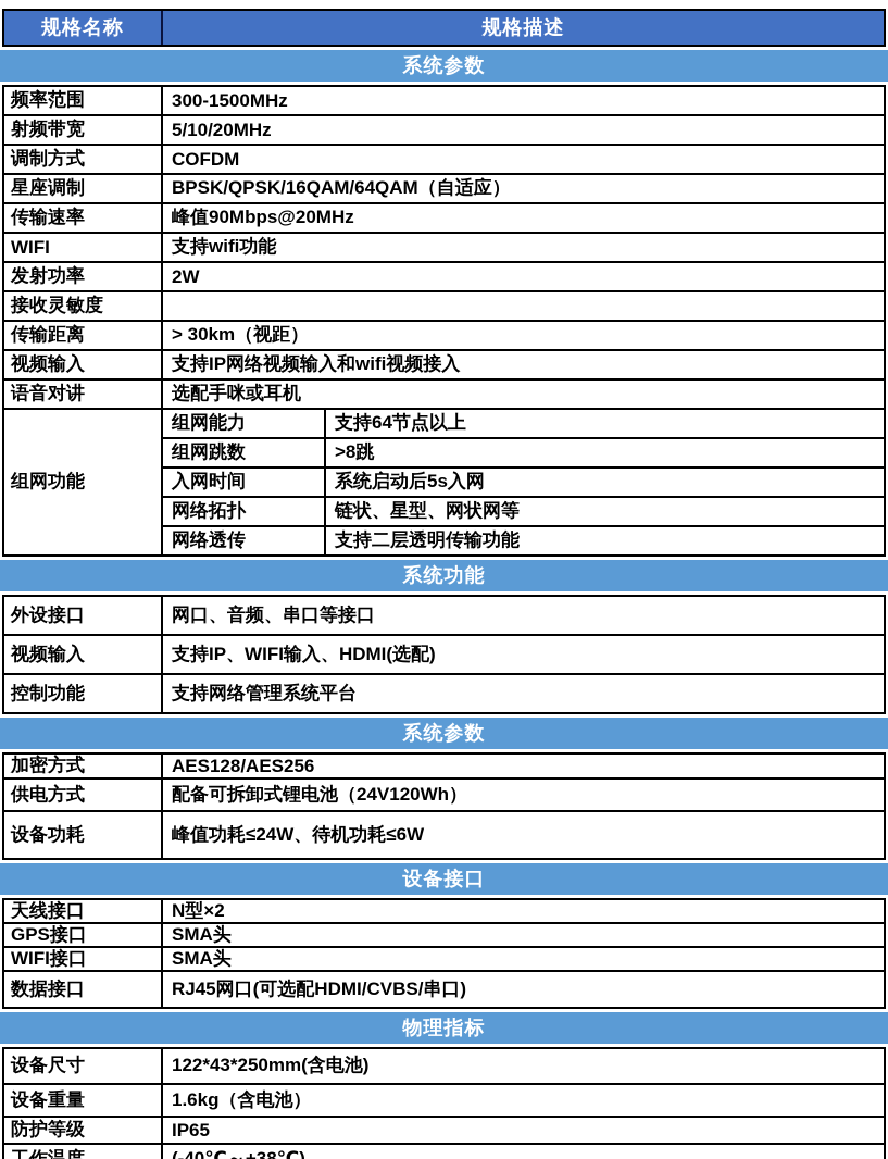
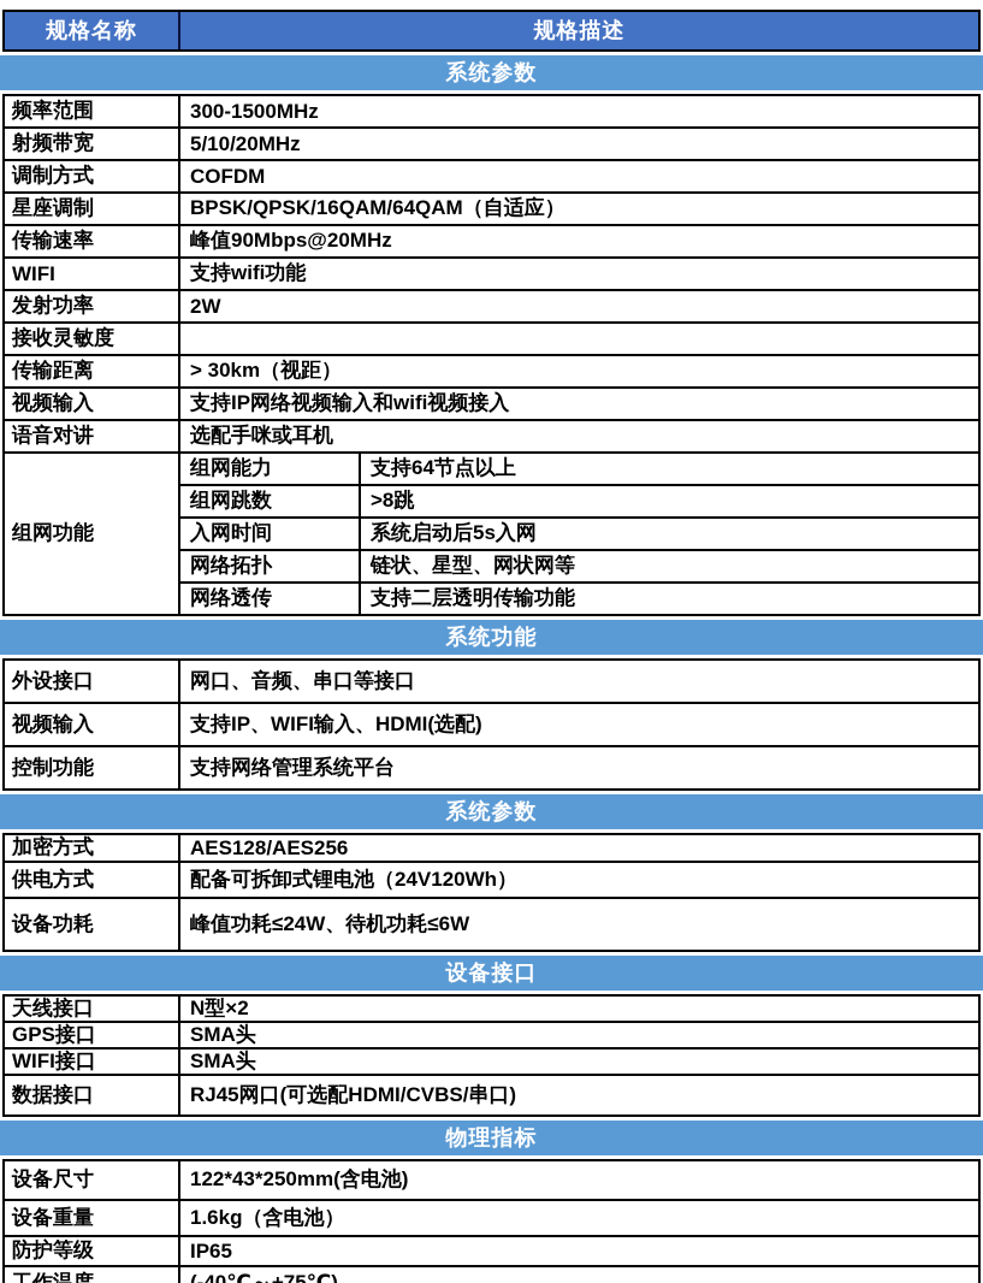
  规格名称
  规格描述
  系统参数
  频率范围
  300-1500MHz
  射频带宽
  5/10/20MHz
  调制方式
  COFDM
  星座调制
  BPSK/QPSK/16QAM/64QAM（自适应）
  传输速率
  峰值90Mbps@20MHz
  WIFI
  支持wifi功能
  发射功率
  2W
  接收灵敏度
  传输距离
  > 30km（视距）
  视频输入
  支持IP网络视频输入和wifi视频接入
  语音对讲
  选配手咪或耳机
  组网功能
  组网能力
  支持64节点以上
  组网跳数
  >8跳
  入网时间
  系统启动后5s入网
  网络拓扑
  链状、星型、网状网等
  网络透传
  支持二层透明传输功能
  系统功能
  外设接口
  网口、音频、串口等接口
  视频输入
  支持IP、WIFI输入、HDMI(选配)
  控制功能
  支持网络管理系统平台
  系统参数
  加密方式
  AES128/AES256
  供电方式
  配备可拆卸式锂电池（24V120Wh）
  设备功耗
  峰值功耗≤24W、待机功耗≤6W
  设备接口
  天线接口
  N型×2
  GPS接口
  SMA头
  WIFI接口
  SMA头
  数据接口
  RJ45网口(可选配HDMI/CVBS/串口)
  物理指标
  设备尺寸
  122*43*250mm(含电池)
  设备重量
  1.6kg（含电池）
  防护等级
  IP65
  工作温度
- (-40℃～+38℃)
+ (-40℃～+75℃)
